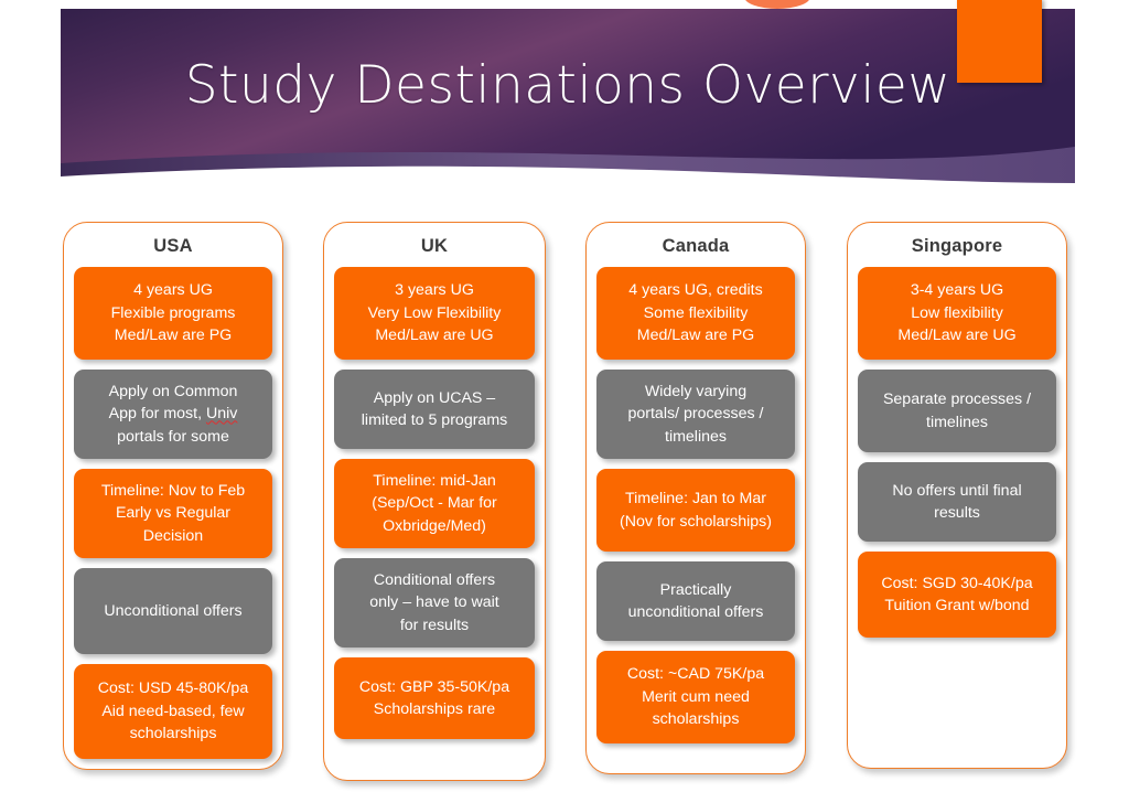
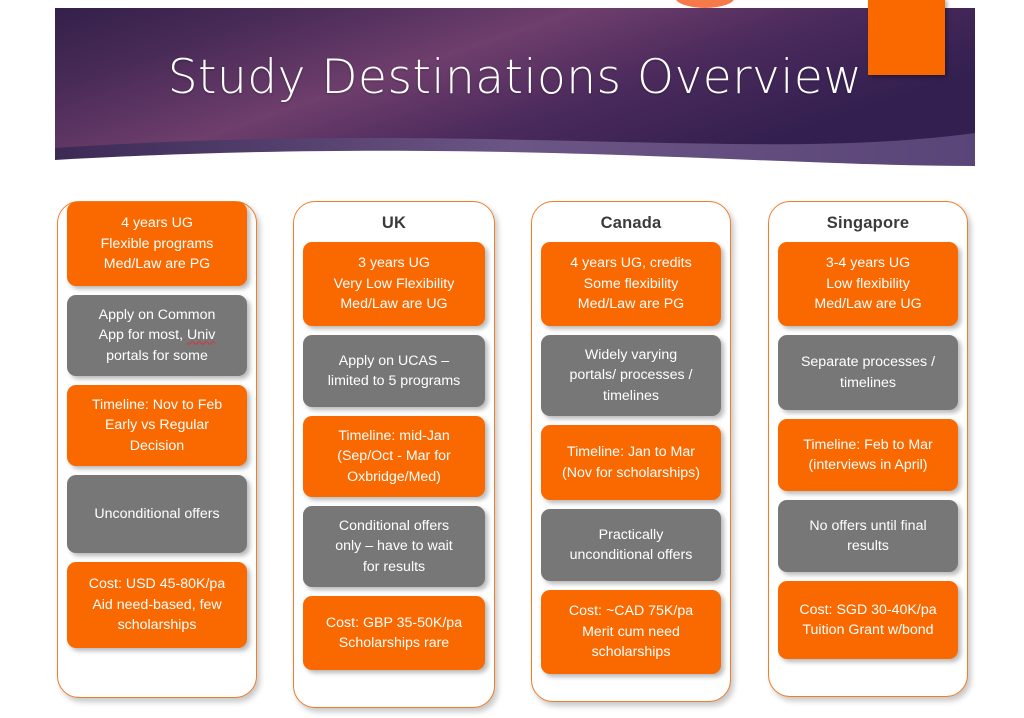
  Study Destinations Overview
- USA
  4 years UG
  Flexible programs
  Med/Law are PG
  Apply on Common
  App for most, Univ
  portals for some
  Timeline: Nov to Feb
  Early vs Regular
  Decision
  Unconditional offers
  Cost: USD 45-80K/pa
  Aid need-based, few
  scholarships
  UK
  3 years UG
  Very Low Flexibility
  Med/Law are UG
  Apply on UCAS –
  limited to 5 programs
  Timeline: mid-Jan
  (Sep/Oct - Mar for
  Oxbridge/Med)
  Conditional offers
  only – have to wait
  for results
  Cost: GBP 35-50K/pa
  Scholarships rare
  Canada
  4 years UG, credits
  Some flexibility
  Med/Law are PG
  Widely varying
  portals/ processes /
  timelines
  Timeline: Jan to Mar
  (Nov for scholarships)
  Practically
  unconditional offers
  Cost: ~CAD 75K/pa
  Merit cum need
  scholarships
  Singapore
  3-4 years UG
  Low flexibility
  Med/Law are UG
  Separate processes /
  timelines
+ Timeline: Feb to Mar
+ (interviews in April)
  No offers until final
  results
  Cost: SGD 30-40K/pa
  Tuition Grant w/bond
